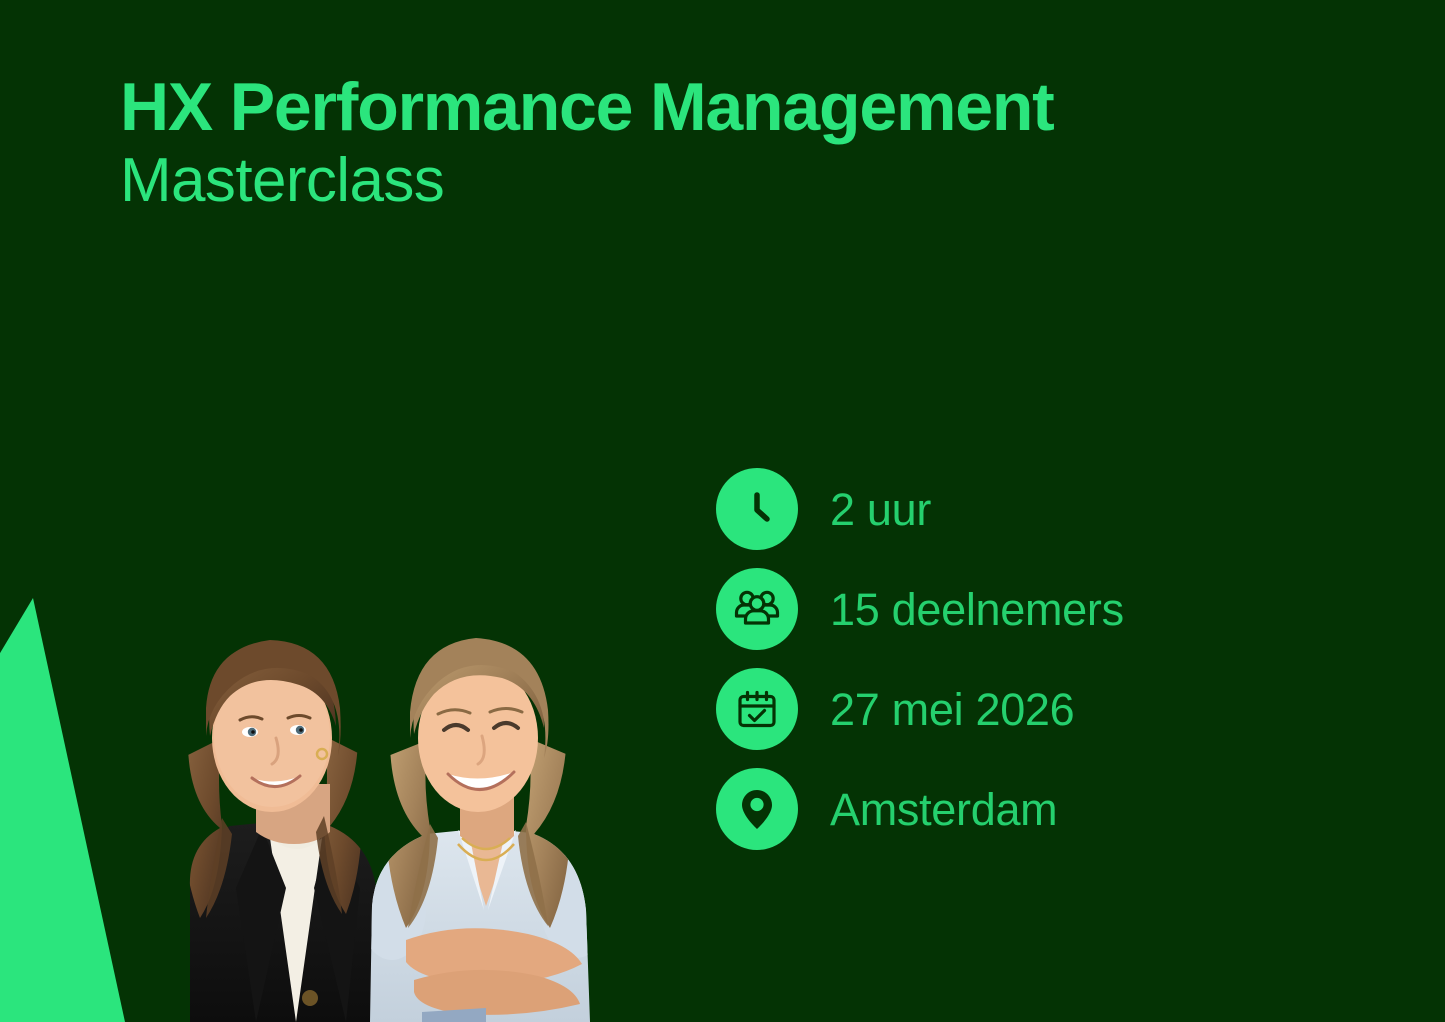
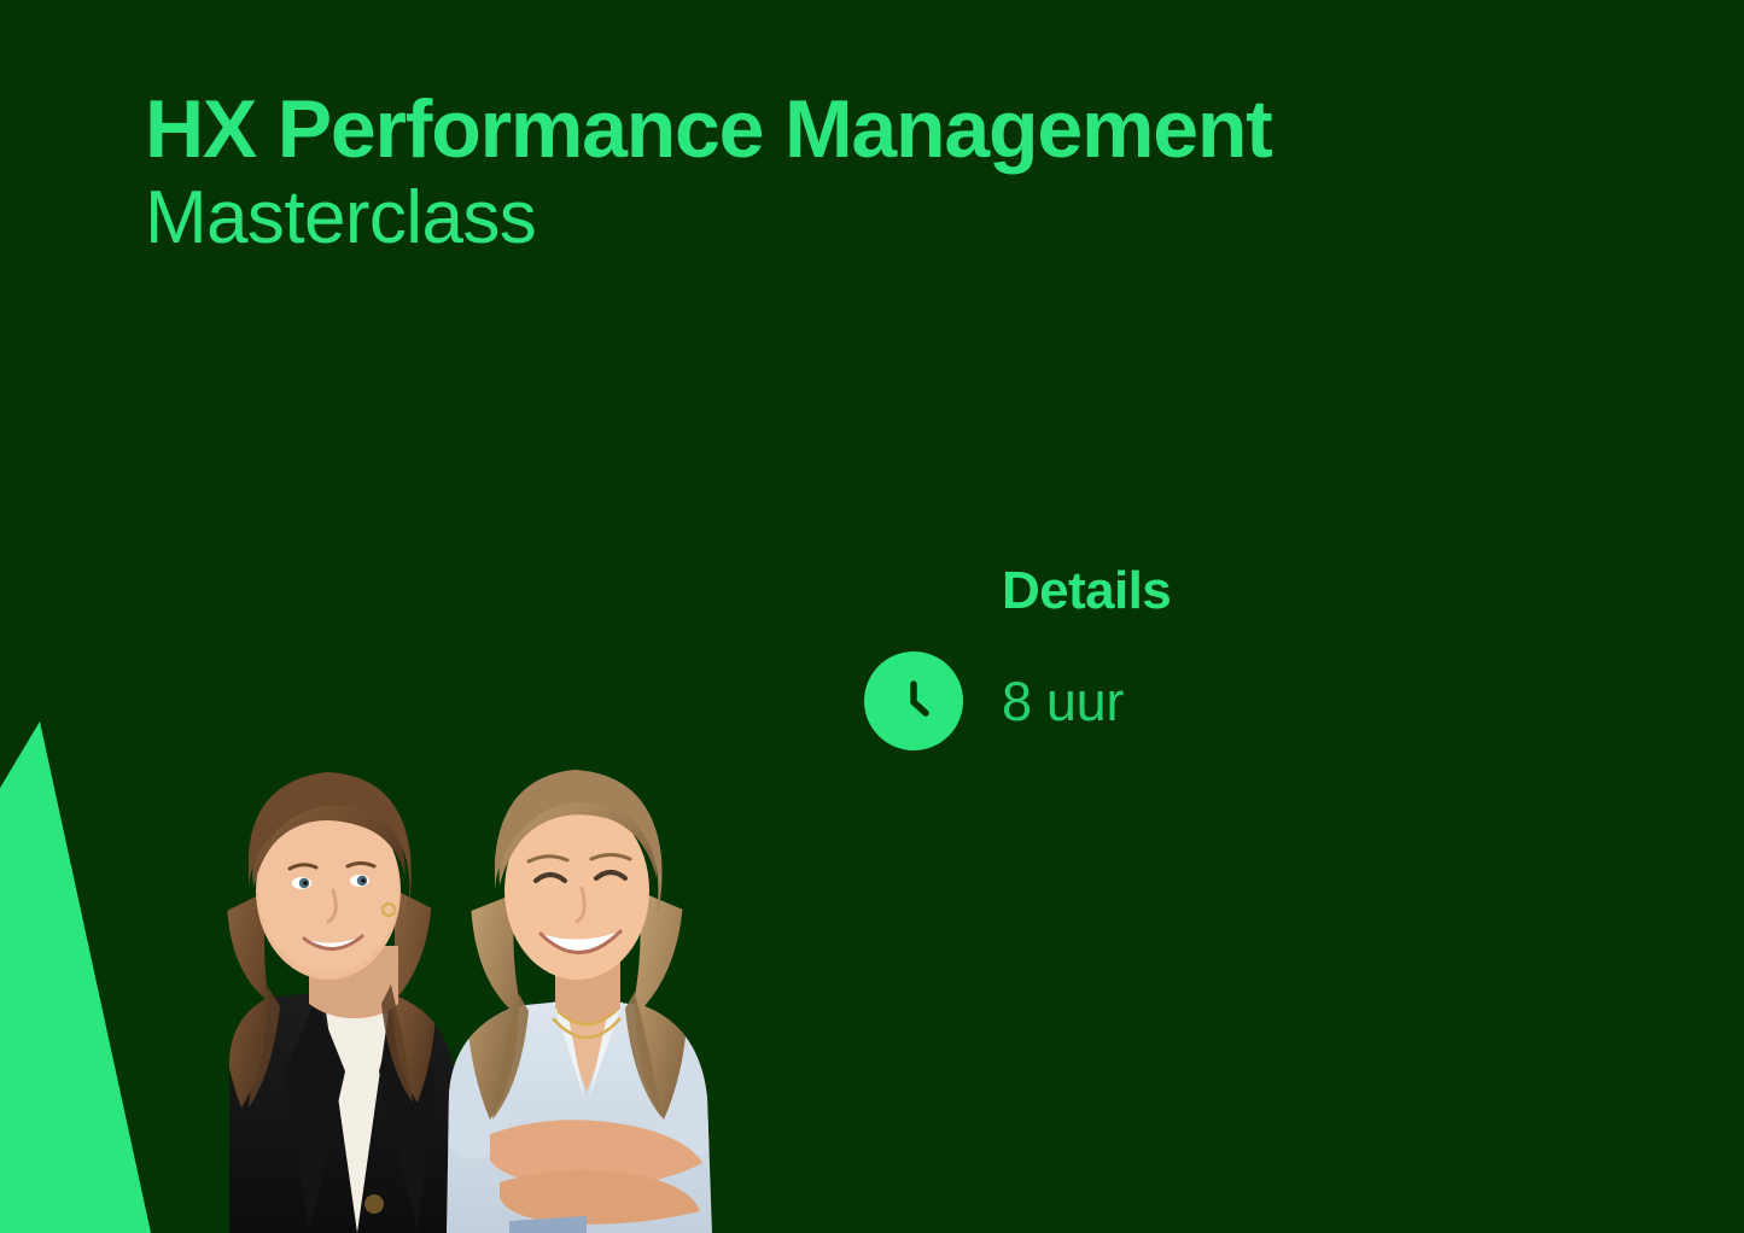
  HX Performance Management
  Masterclass
+ Details
- 2 uur
+ 8 uur
- 15 deelnemers
- 27 mei 2026
- Amsterdam
